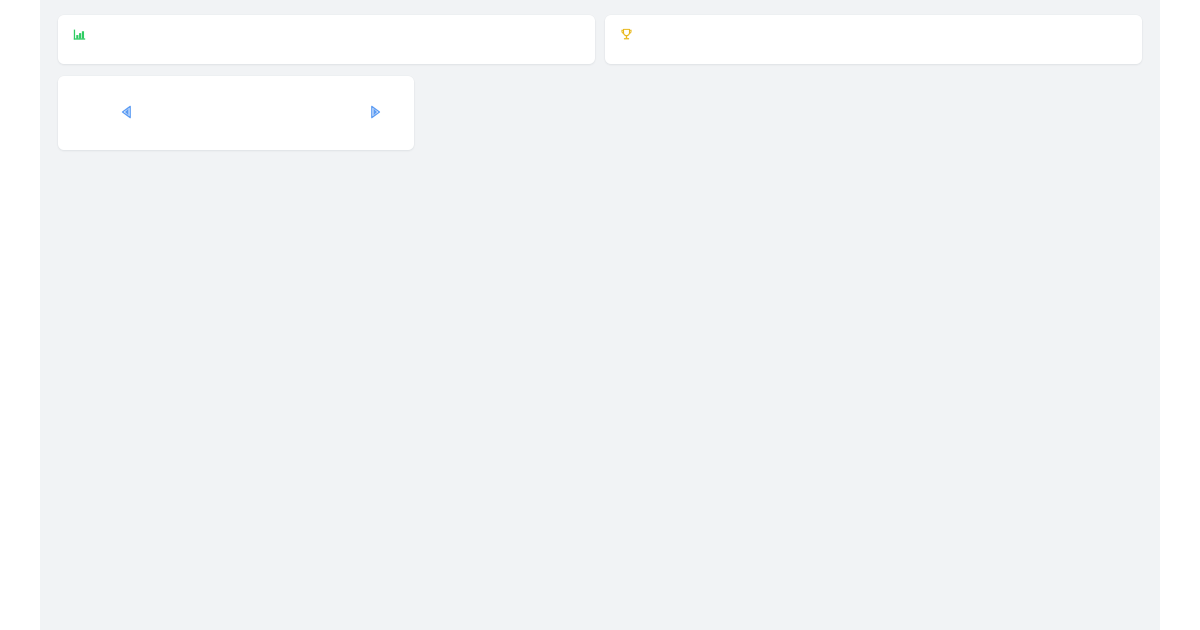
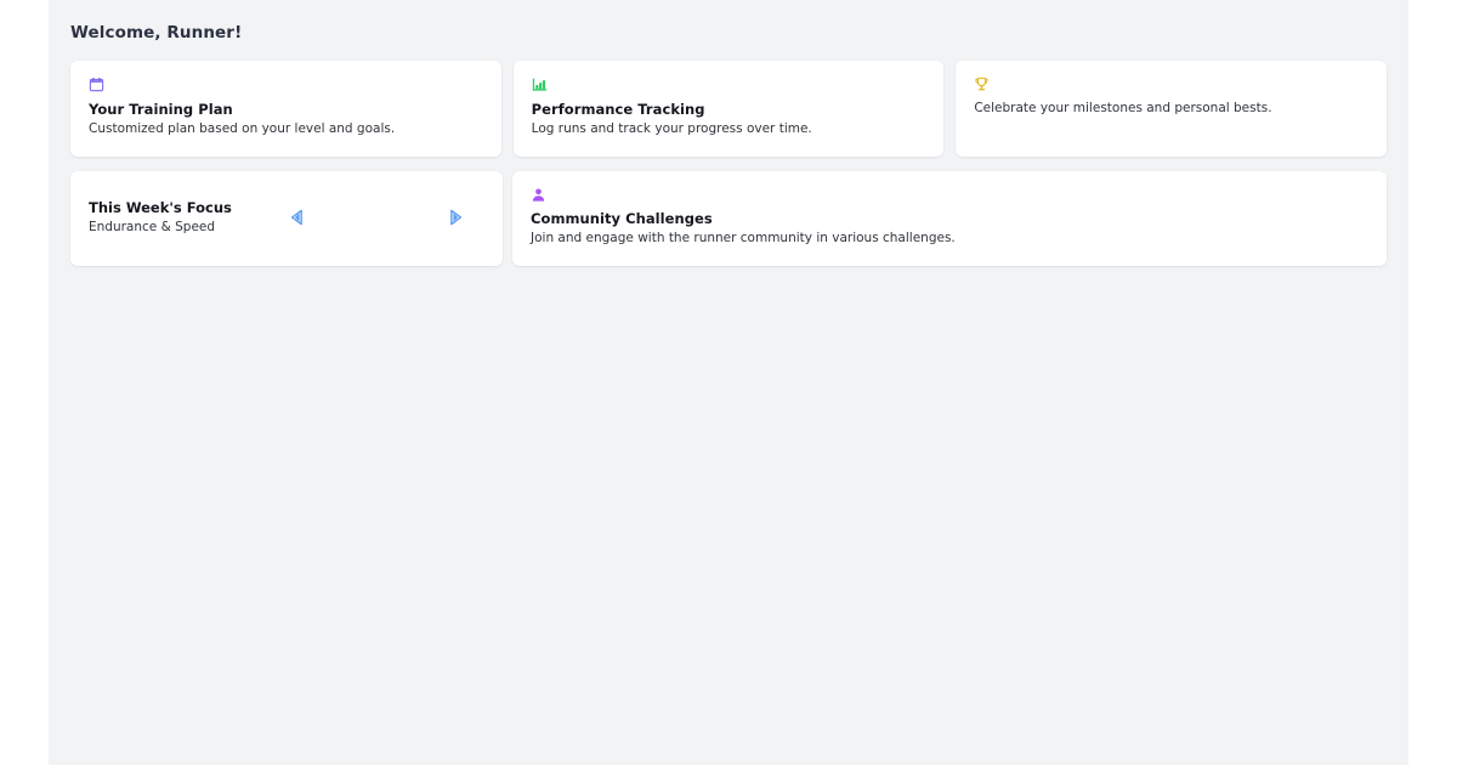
+ Welcome, Runner!
+ Your Training Plan
+ Customized plan based on your level and goals.
+ Performance Tracking
+ Log runs and track your progress over time.
+ Celebrate your milestones and personal bests.
+ This Week's Focus
+ Endurance & Speed
+ Community Challenges
+ Join and engage with the runner community in various challenges.
